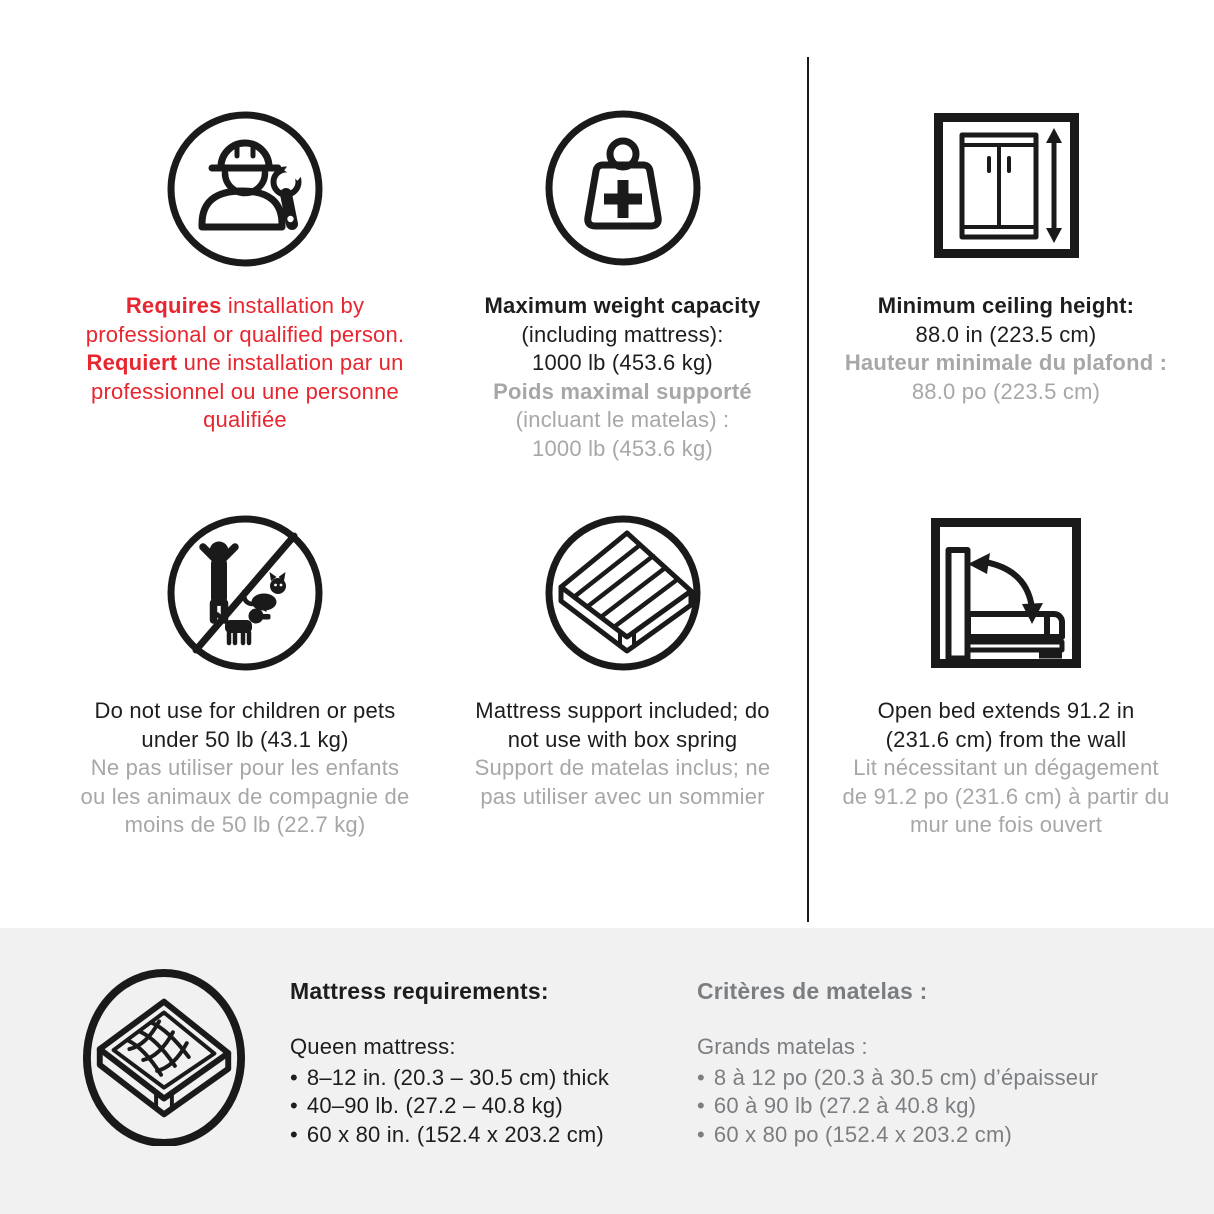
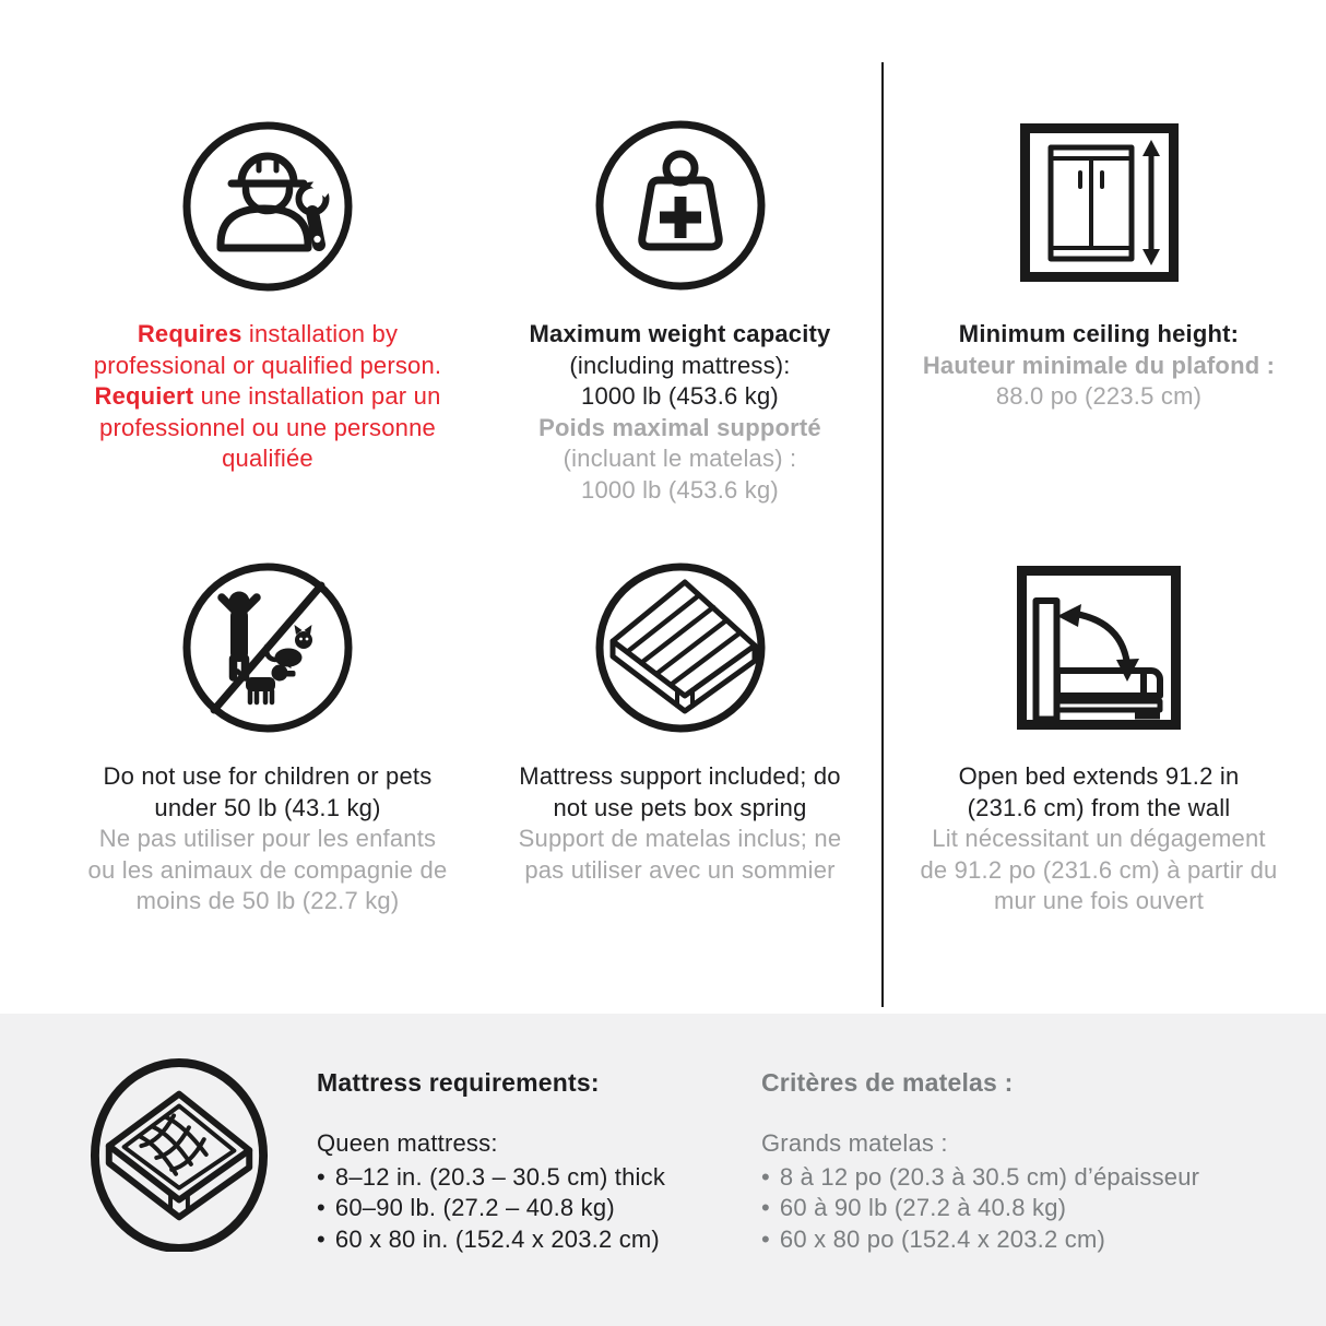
  Requires installation by professional or qualified person.
  Requiert une installation par un professionnel ou une personne qualifiée
  Maximum weight capacity
  (including mattress):
  1000 lb (453.6 kg)
  Poids maximal supporté
  (incluant le matelas) :
  1000 lb (453.6 kg)
  Minimum ceiling height:
- 88.0 in (223.5 cm)
  Hauteur minimale du plafond :
  88.0 po (223.5 cm)
  Do not use for children or pets
  under 50 lb (43.1 kg)
  Ne pas utiliser pour les enfants
  ou les animaux de compagnie de
  moins de 50 lb (22.7 kg)
  Mattress support included; do
- not use with box spring
+ not use pets box spring
  Support de matelas inclus; ne
  pas utiliser avec un sommier
  Open bed extends 91.2 in
  (231.6 cm) from the wall
  Lit nécessitant un dégagement
  de 91.2 po (231.6 cm) à partir du
  mur une fois ouvert
  Mattress requirements:
  Queen mattress:
  8–12 in. (20.3 – 30.5 cm) thick
- 40–90 lb. (27.2 – 40.8 kg)
+ 60–90 lb. (27.2 – 40.8 kg)
  60 x 80 in. (152.4 x 203.2 cm)
  Critères de matelas :
  Grands matelas :
  8 à 12 po (20.3 à 30.5 cm) d’épaisseur
  60 à 90 lb (27.2 à 40.8 kg)
  60 x 80 po (152.4 x 203.2 cm)
